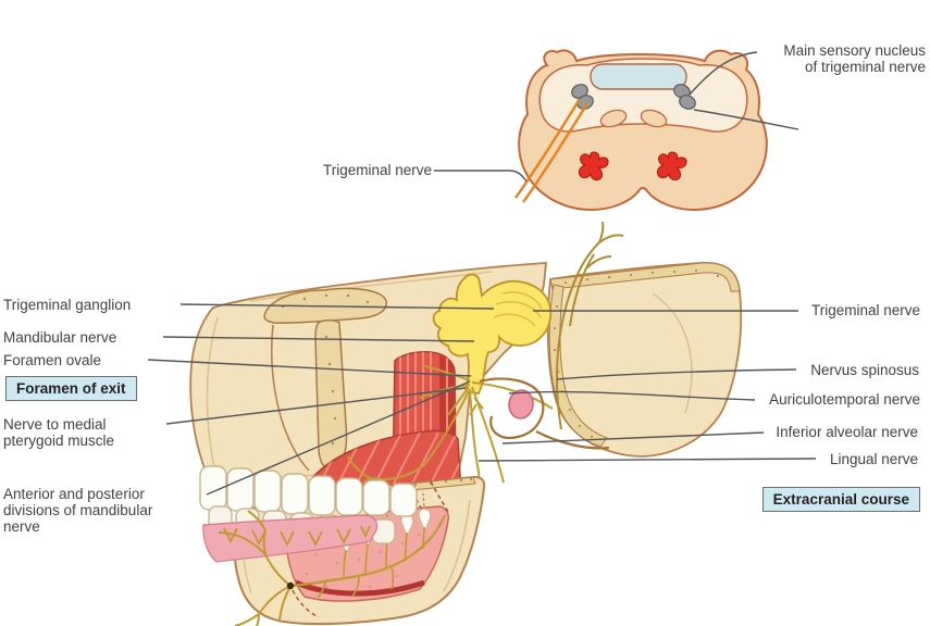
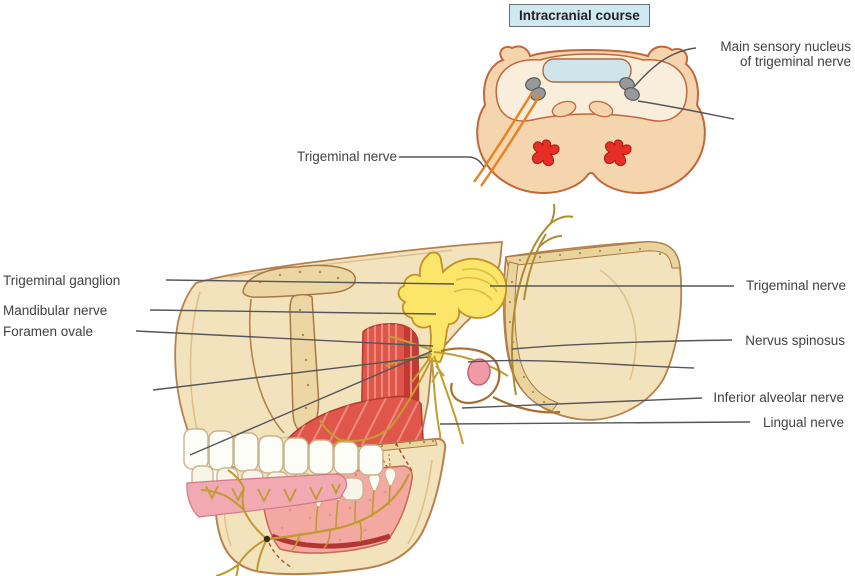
+ Intracranial course
  Main sensory nucleus
  of trigeminal nerve
  Trigeminal nerve
  Trigeminal ganglion
  Mandibular nerve
  Foramen ovale
- Foramen of exit
- Nerve to medial
- pterygoid muscle
- Anterior and posterior
- divisions of mandibular
- nerve
  Trigeminal nerve
  Nervus spinosus
- Auriculotemporal nerve
  Inferior alveolar nerve
  Lingual nerve
- Extracranial course
